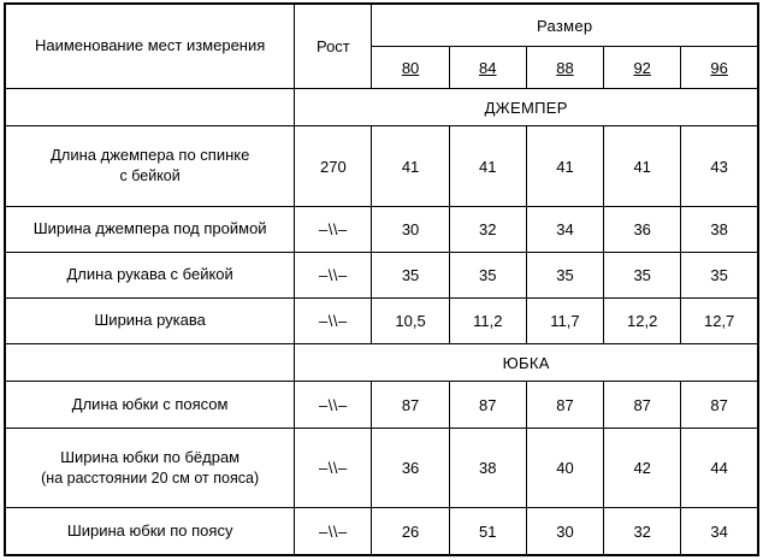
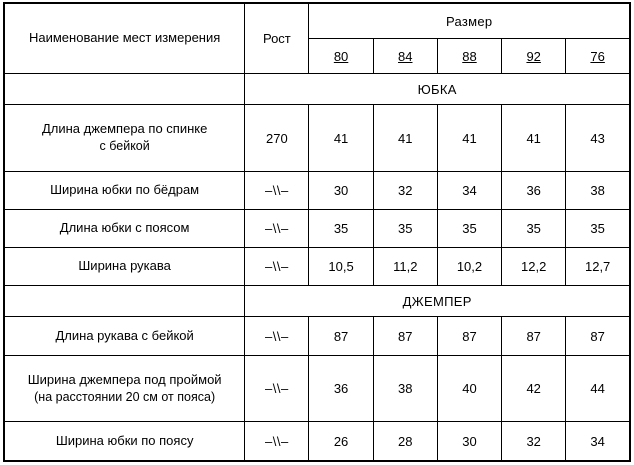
  Наименование мест измерения	Рост	Размер
- 80	84	88	92	96
+ 80	84	88	92	76
- 	ДЖЕМПЕР
+ 	ЮБКА
  Длина джемпера по спинке с бейкой	270	41	41	41	41	43
- Ширина джемпера под проймой	–\\–	30	32	34	36	38
+ Ширина юбки по бёдрам	–\\–	30	32	34	36	38
- Длина рукава с бейкой	–\\–	35	35	35	35	35
+ Длина юбки с поясом	–\\–	35	35	35	35	35
- Ширина рукава	–\\–	10,5	11,2	11,7	12,2	12,7
+ Ширина рукава	–\\–	10,5	11,2	10,2	12,2	12,7
- 	ЮБКА
+ 	ДЖЕМПЕР
- Длина юбки с поясом	–\\–	87	87	87	87	87
+ Длина рукава с бейкой	–\\–	87	87	87	87	87
- Ширина юбки по бёдрам (на расстоянии 20 см от пояса)	–\\–	36	38	40	42	44
+ Ширина джемпера под проймой (на расстоянии 20 см от пояса)	–\\–	36	38	40	42	44
- Ширина юбки по поясу	–\\–	26	51	30	32	34
+ Ширина юбки по поясу	–\\–	26	28	30	32	34
